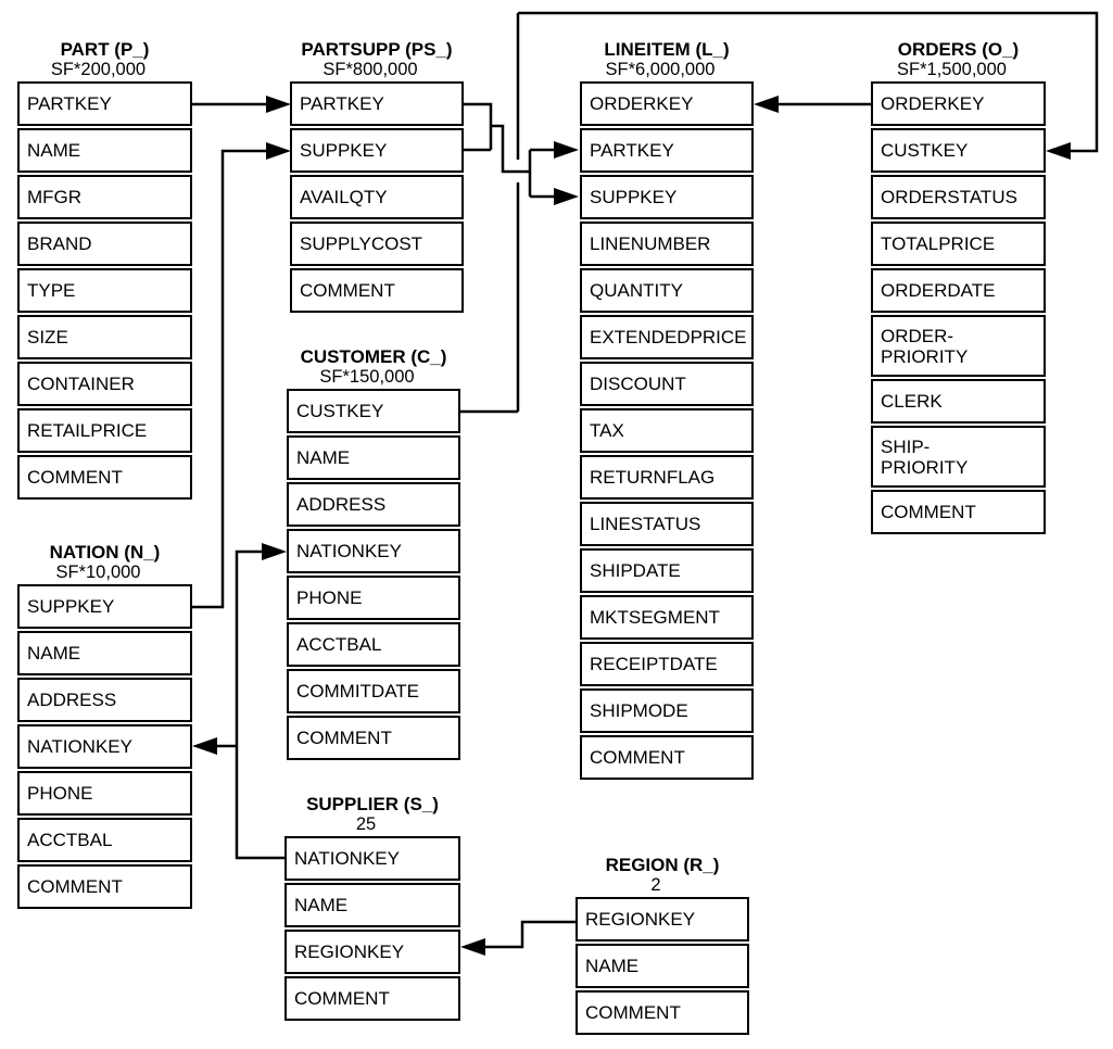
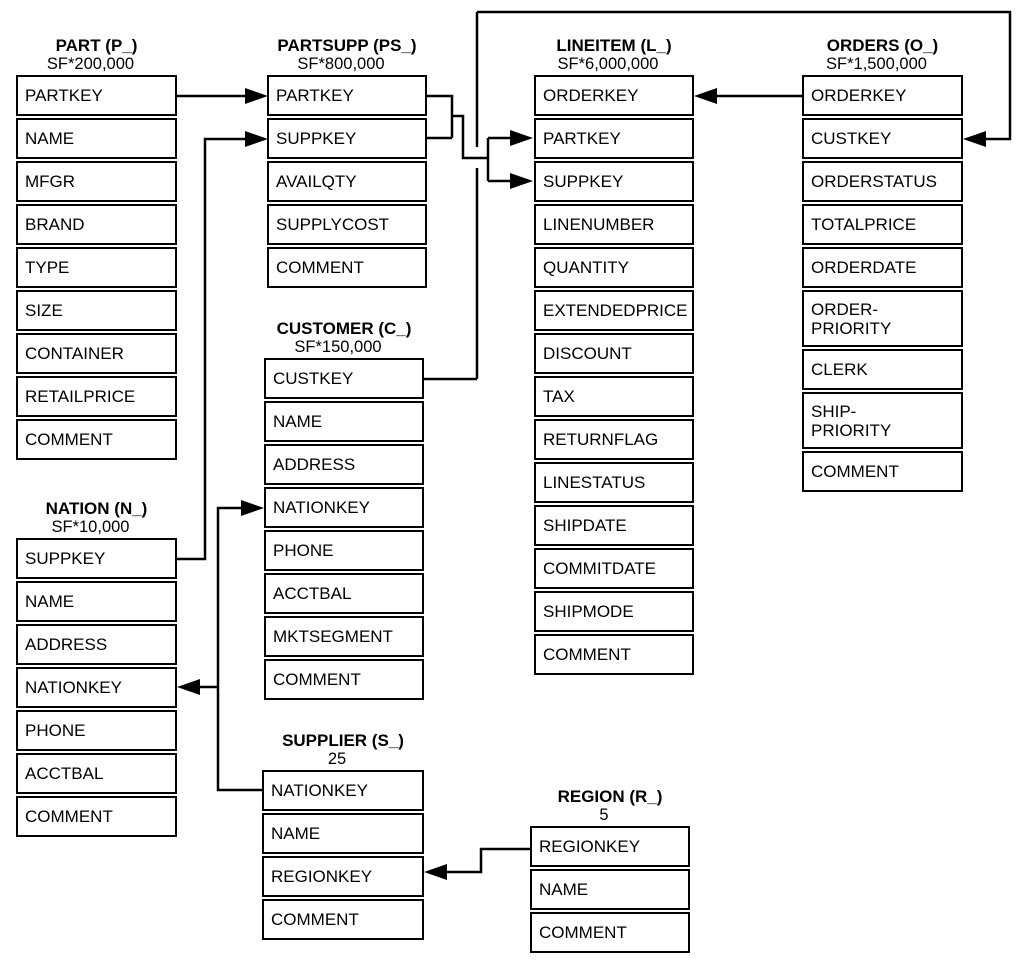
  PART (P_)
  SF*200,000
  PARTKEY
  NAME
  MFGR
  BRAND
  TYPE
  SIZE
  CONTAINER
  RETAILPRICE
  COMMENT
  PARTSUPP (PS_)
  SF*800,000
  PARTKEY
  SUPPKEY
  AVAILQTY
  SUPPLYCOST
  COMMENT
  LINEITEM (L_)
  SF*6,000,000
  ORDERKEY
  PARTKEY
  SUPPKEY
  LINENUMBER
  QUANTITY
  EXTENDEDPRICE
  DISCOUNT
  TAX
  RETURNFLAG
  LINESTATUS
  SHIPDATE
- MKTSEGMENT
+ COMMITDATE
- RECEIPTDATE
  SHIPMODE
  COMMENT
  ORDERS (O_)
  SF*1,500,000
  ORDERKEY
  CUSTKEY
  ORDERSTATUS
  TOTALPRICE
  ORDERDATE
  ORDER-
  PRIORITY
  CLERK
  SHIP-
  PRIORITY
  COMMENT
  NATION (N_)
  SF*10,000
  SUPPKEY
  NAME
  ADDRESS
  NATIONKEY
  PHONE
  ACCTBAL
  COMMENT
  CUSTOMER (C_)
  SF*150,000
  CUSTKEY
  NAME
  ADDRESS
  NATIONKEY
  PHONE
  ACCTBAL
- COMMITDATE
+ MKTSEGMENT
  COMMENT
  SUPPLIER (S_)
  25
  NATIONKEY
  NAME
  REGIONKEY
  COMMENT
  REGION (R_)
- 2
+ 5
  REGIONKEY
  NAME
  COMMENT
